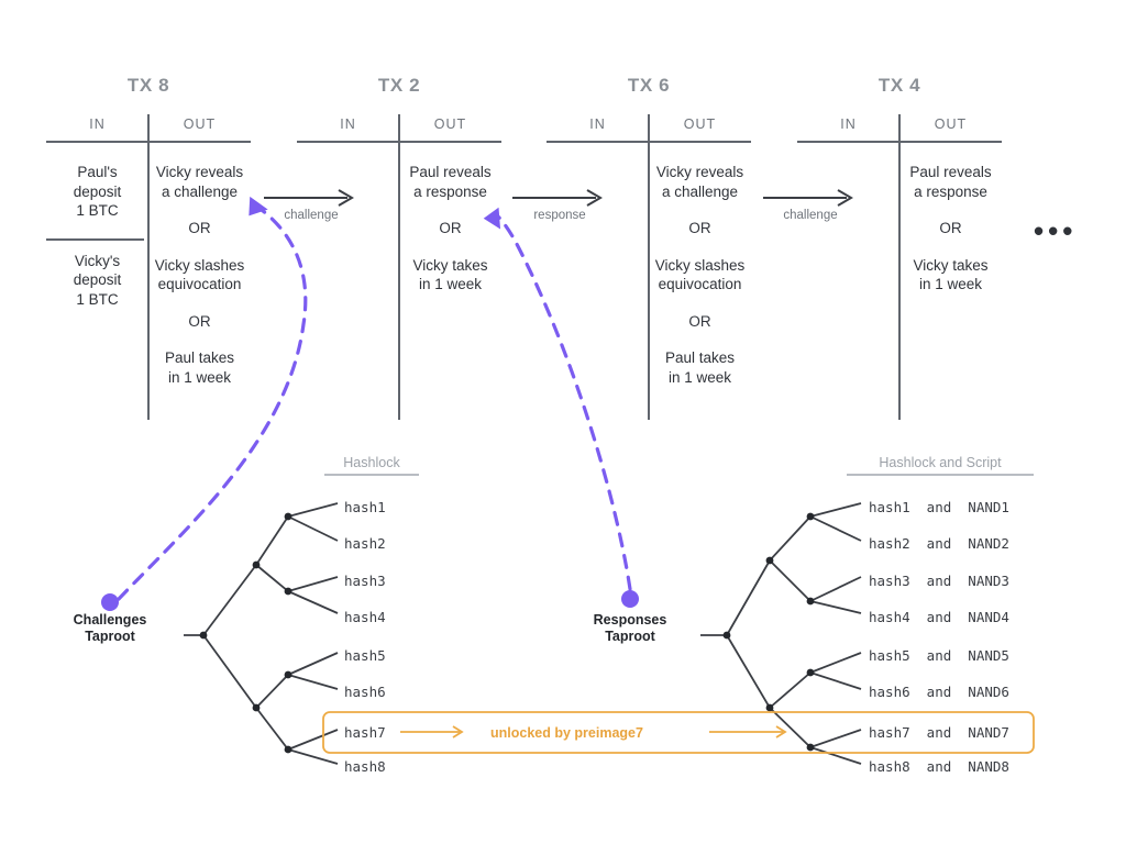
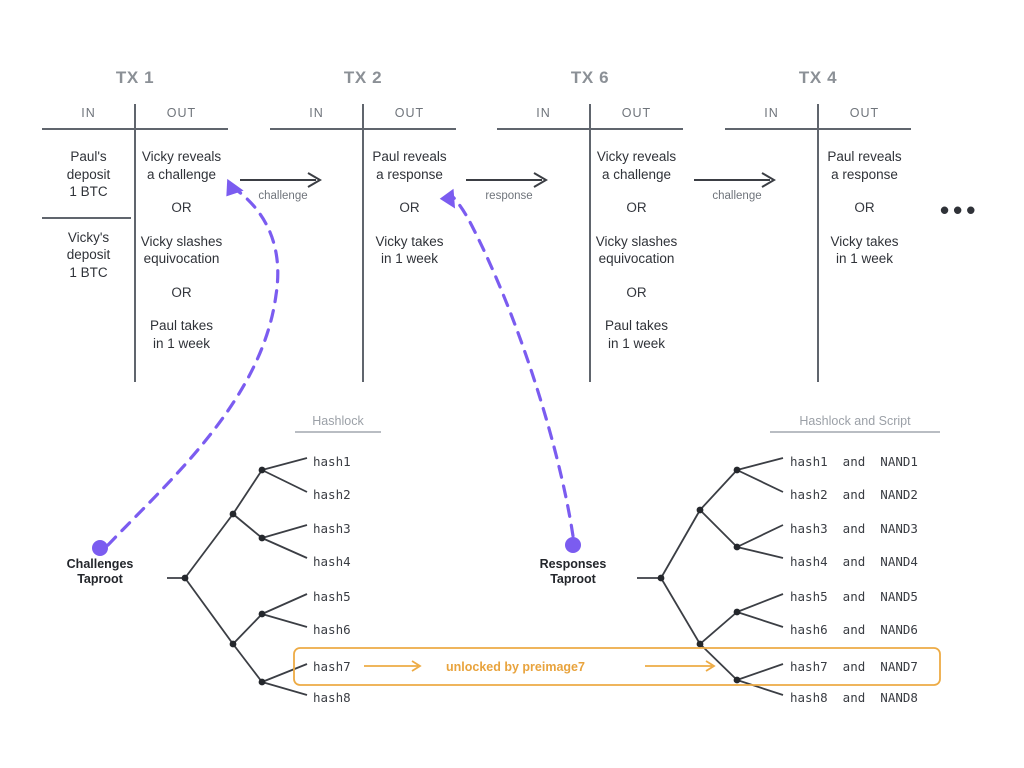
- TX 8
+ TX 1
  IN
  OUT
  Paul's
  deposit
  1 BTC
  Vicky's
  deposit
  1 BTC
  Vicky reveals
  a challenge
  OR
  Vicky slashes
  equivocation
  OR
  Paul takes
  in 1 week
  TX 2
  IN
  OUT
  Paul reveals
  a response
  OR
  Vicky takes
  in 1 week
  TX 6
  IN
  OUT
  Vicky reveals
  a challenge
  OR
  Vicky slashes
  equivocation
  OR
  Paul takes
  in 1 week
  TX 4
  IN
  OUT
  Paul reveals
  a response
  OR
  Vicky takes
  in 1 week
  challenge
  response
  challenge
  •••
  Challenges
  Taproot
  Responses
  Taproot
  Hashlock
  Hashlock and Script
  hash1
  hash2
  hash3
  hash4
  hash5
  hash6
  hash7
  hash8
  hash1 and NAND1
  hash2 and NAND2
  hash3 and NAND3
  hash4 and NAND4
  hash5 and NAND5
  hash6 and NAND6
  hash7 and NAND7
  hash8 and NAND8
  unlocked by preimage7
